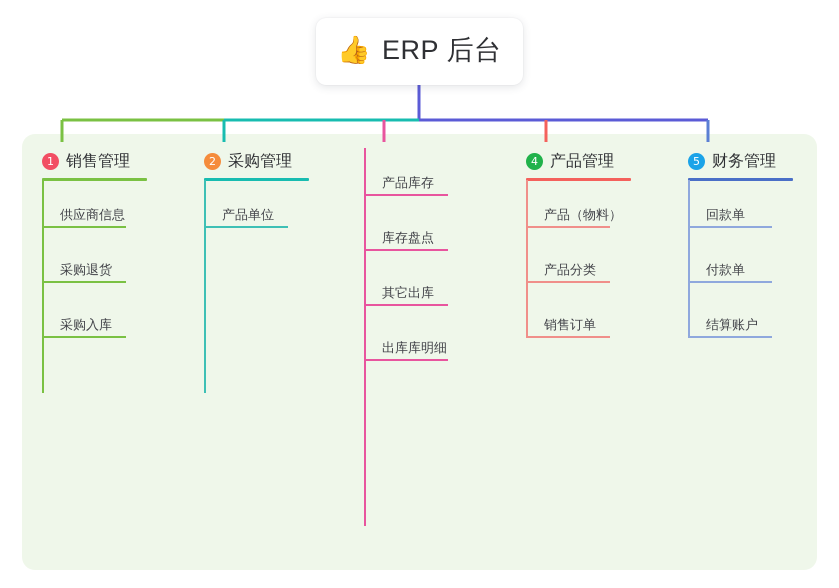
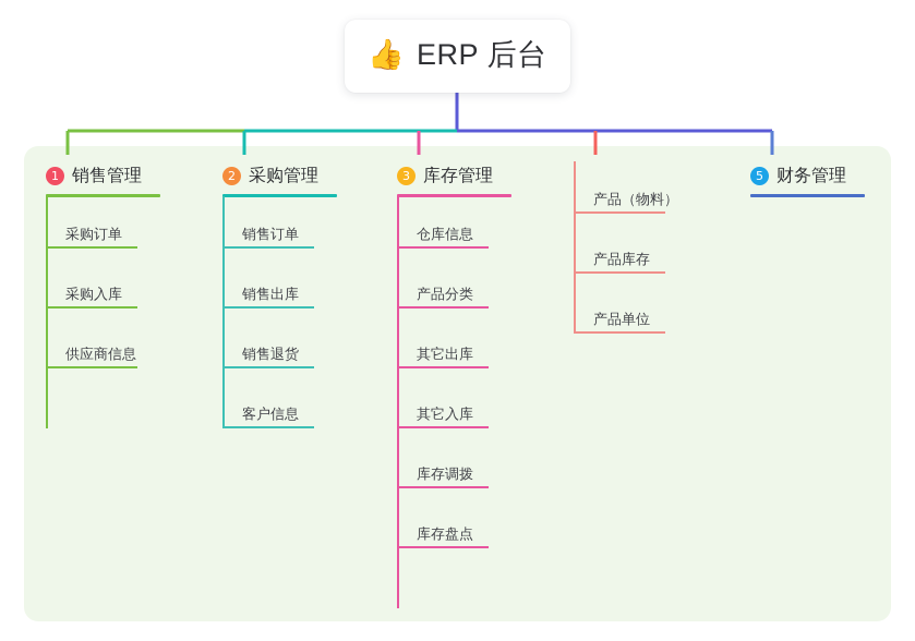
  👍
  ERP 后台
  1
  销售管理
+ 采购订单
- 供应商信息
+ 采购入库
- 采购退货
- 采购入库
+ 供应商信息
  2
  采购管理
- 产品单位
+ 销售订单
+ 销售出库
+ 销售退货
+ 客户信息
+ 3
+ 库存管理
+ 仓库信息
- 产品库存
+ 产品分类
- 库存盘点
+ 其它出库
+ 其它入库
+ 库存调拨
- 其它出库
+ 库存盘点
- 出库库明细
- 4
- 产品管理
  产品（物料）
- 产品分类
+ 产品库存
- 销售订单
+ 产品单位
  5
  财务管理
- 回款单
- 付款单
- 结算账户
